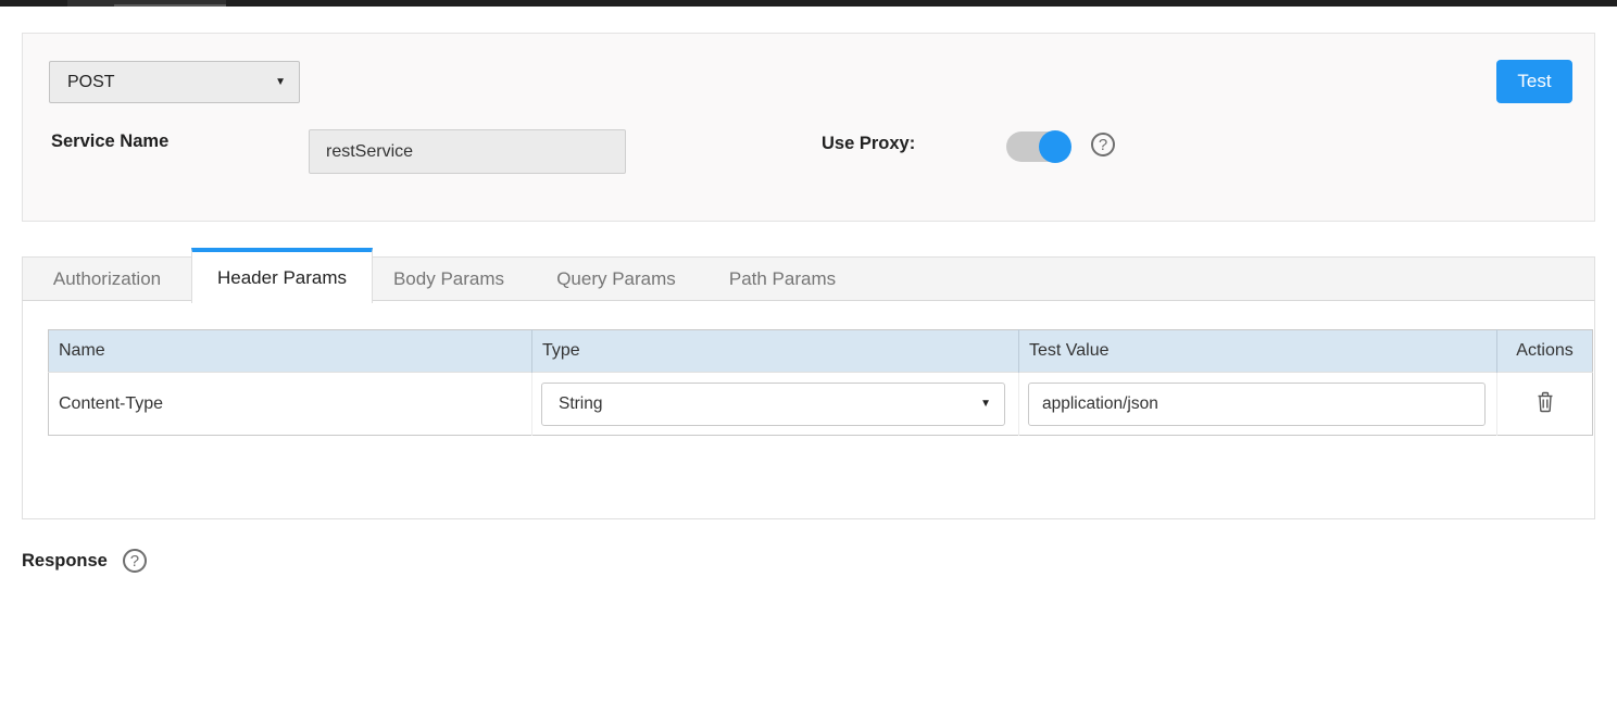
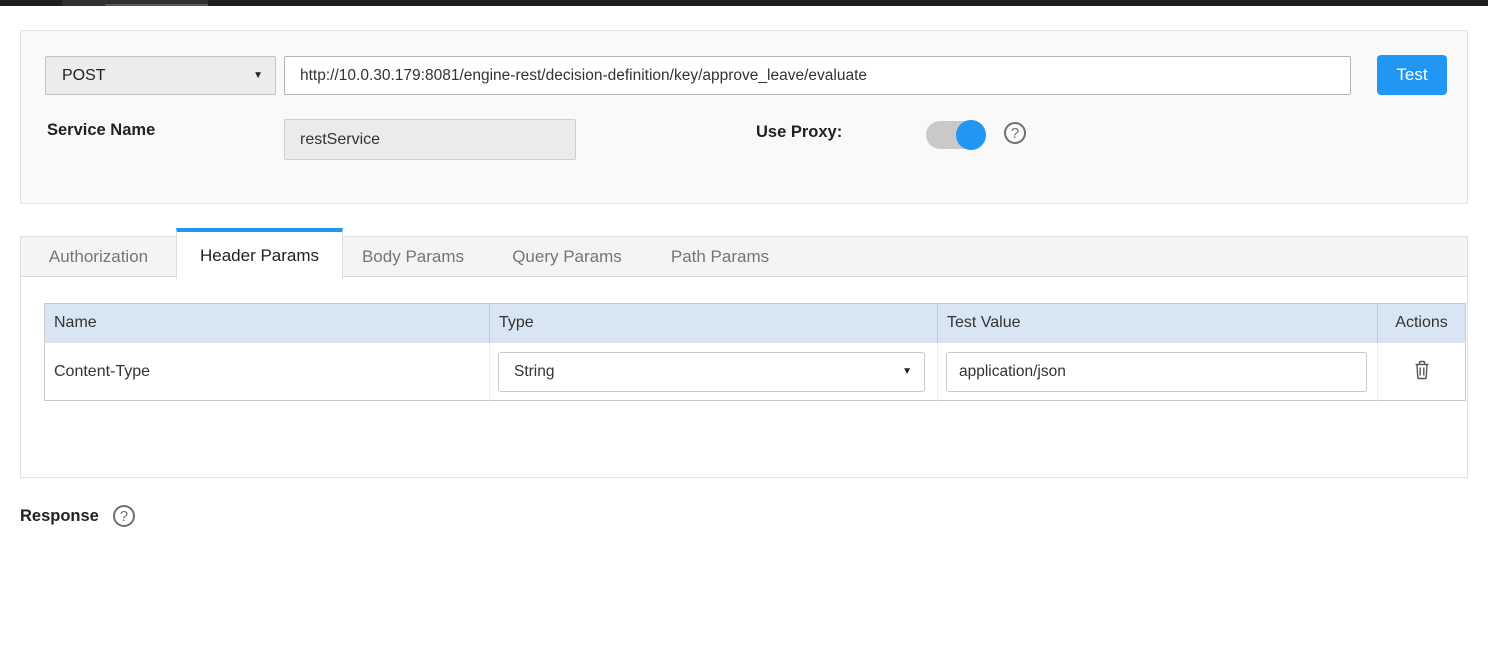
  POST
  ▼
+ http://10.0.30.179:8081/engine-rest/decision-definition/key/approve_leave/evaluate
  Test
  Service Name
  restService
  Use Proxy:
  ?
  Authorization
  Header Params
  Body Params
  Query Params
  Path Params
  Name	Type	Test Value	Actions
  Content-Type	String ▼	application/json
  Response
  ?
